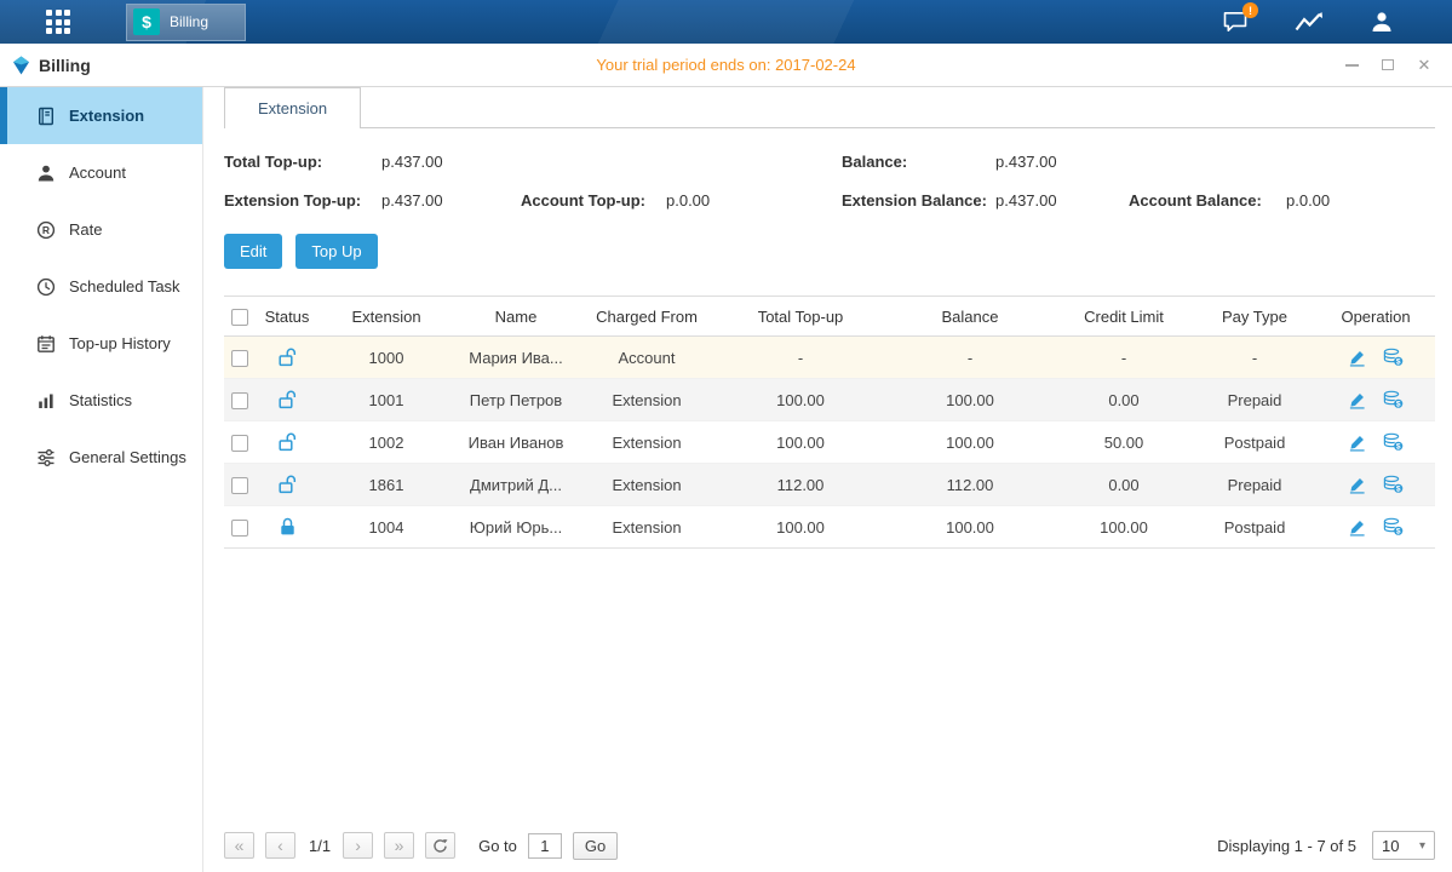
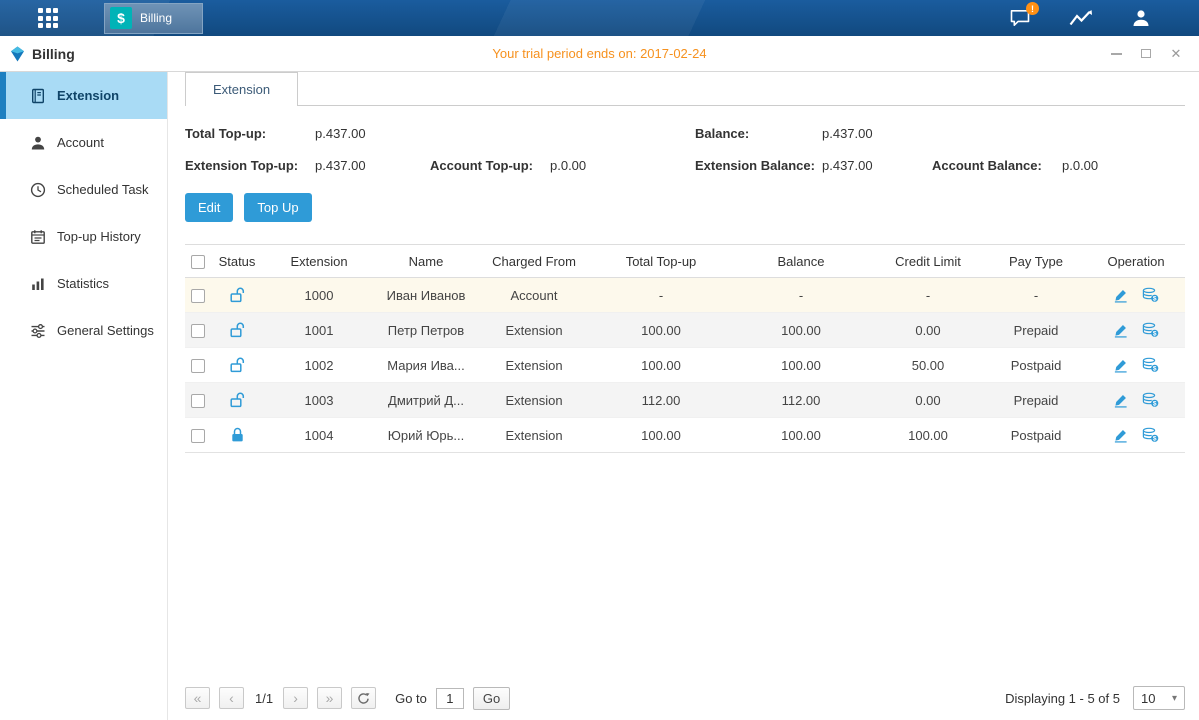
  $
  Billing
  !
  Your trial period ends on: 2017-02-24
  Billing
  ✕
  Extension
  Account
- R
- Rate
  Scheduled Task
  Top-up History
  Statistics
  General Settings
  Extension
  Total Top-up:
  р.437.00
  Balance:
  р.437.00
  Extension Top-up:
  р.437.00
  Account Top-up:
  р.0.00
  Extension Balance:
  р.437.00
  Account Balance:
  р.0.00
  Edit
  Top Up
  	Status	Extension	Name	Charged From	Total Top-up	Balance	Credit Limit	Pay Type	Operation
- 		1000	Мария Ива...	Account	-	-	-	-
+ 		1000	Иван Иванов	Account	-	-	-	-
  		1001	Петр Петров	Extension	100.00	100.00	0.00	Prepaid
- 		1002	Иван Иванов	Extension	100.00	100.00	50.00	Postpaid
+ 		1002	Мария Ива...	Extension	100.00	100.00	50.00	Postpaid
- 		1861	Дмитрий Д...	Extension	112.00	112.00	0.00	Prepaid
+ 		1003	Дмитрий Д...	Extension	112.00	112.00	0.00	Prepaid
  		1004	Юрий Юрь...	Extension	100.00	100.00	100.00	Postpaid
  «
  ‹
  1/1
  ›
  »
  Go to
  1
  Go
- Displaying 1 - 7 of 5
+ Displaying 1 - 5 of 5
  10
  ▾
